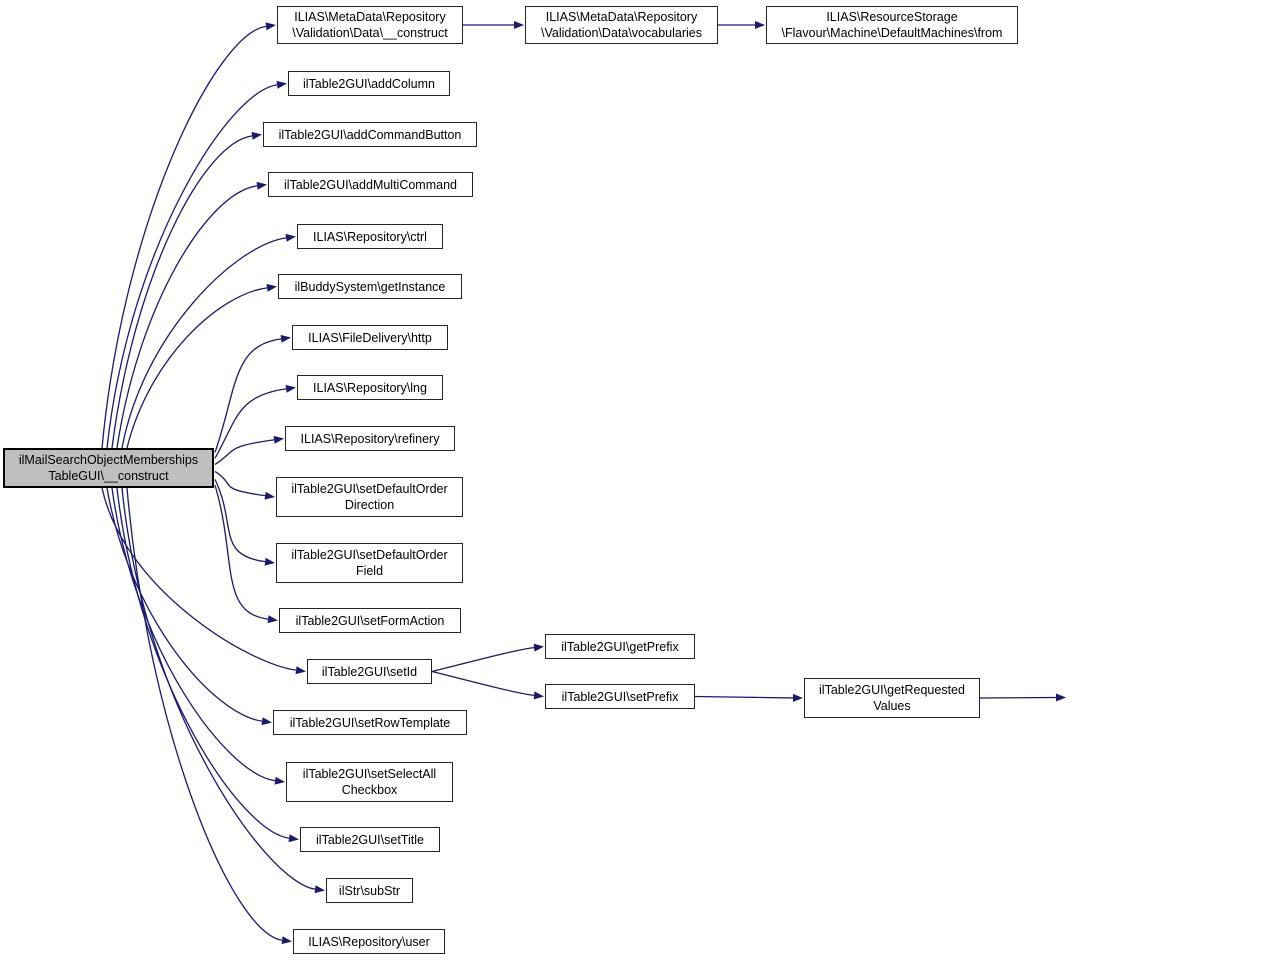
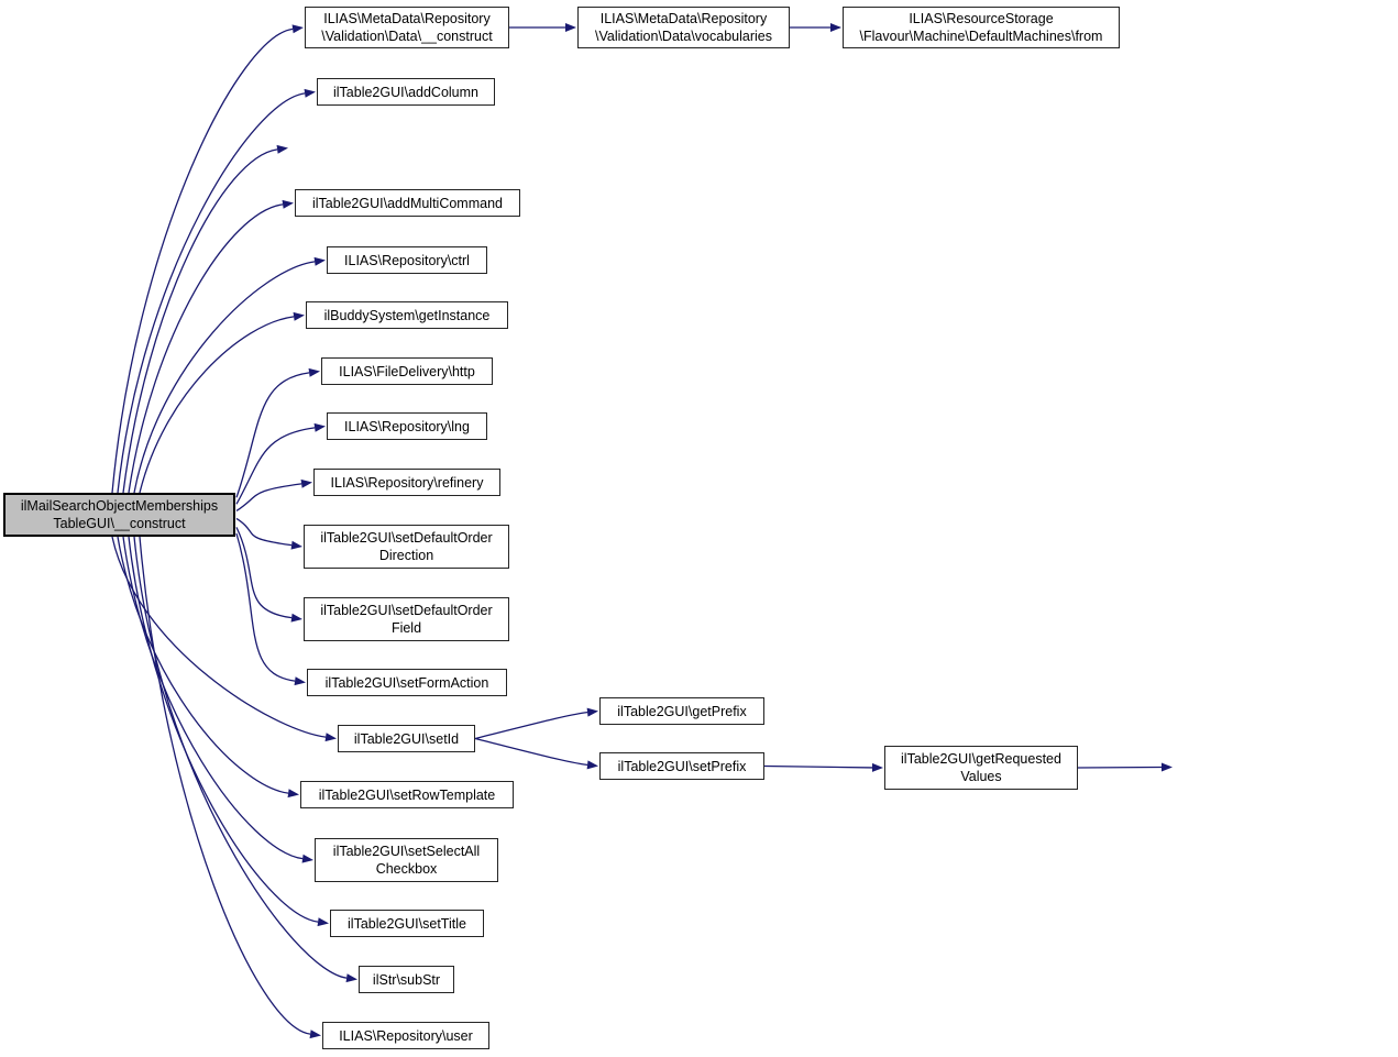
  ilMailSearchObjectMemberships
  TableGUI\__construct
  ILIAS\MetaData\Repository
  \Validation\Data\__construct
  ILIAS\MetaData\Repository
  \Validation\Data\vocabularies
  ILIAS\ResourceStorage
  \Flavour\Machine\DefaultMachines\from
  ilTable2GUI\addColumn
- ilTable2GUI\addCommandButton
  ilTable2GUI\addMultiCommand
  ILIAS\Repository\ctrl
  ilBuddySystem\getInstance
  ILIAS\FileDelivery\http
  ILIAS\Repository\lng
  ILIAS\Repository\refinery
  ilTable2GUI\setDefaultOrder
  Direction
  ilTable2GUI\setDefaultOrder
  Field
  ilTable2GUI\setFormAction
  ilTable2GUI\setId
  ilTable2GUI\setRowTemplate
  ilTable2GUI\setSelectAll
  Checkbox
  ilTable2GUI\setTitle
  ilStr\subStr
  ILIAS\Repository\user
  ilTable2GUI\getPrefix
  ilTable2GUI\setPrefix
  ilTable2GUI\getRequested
  Values
